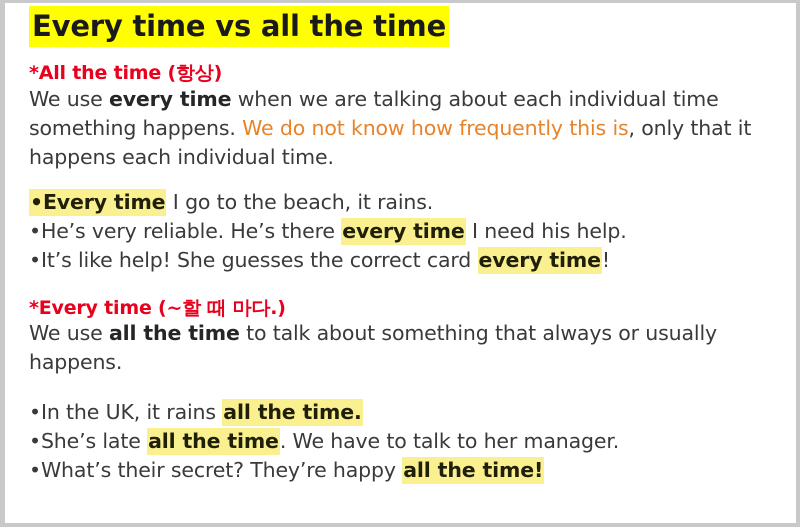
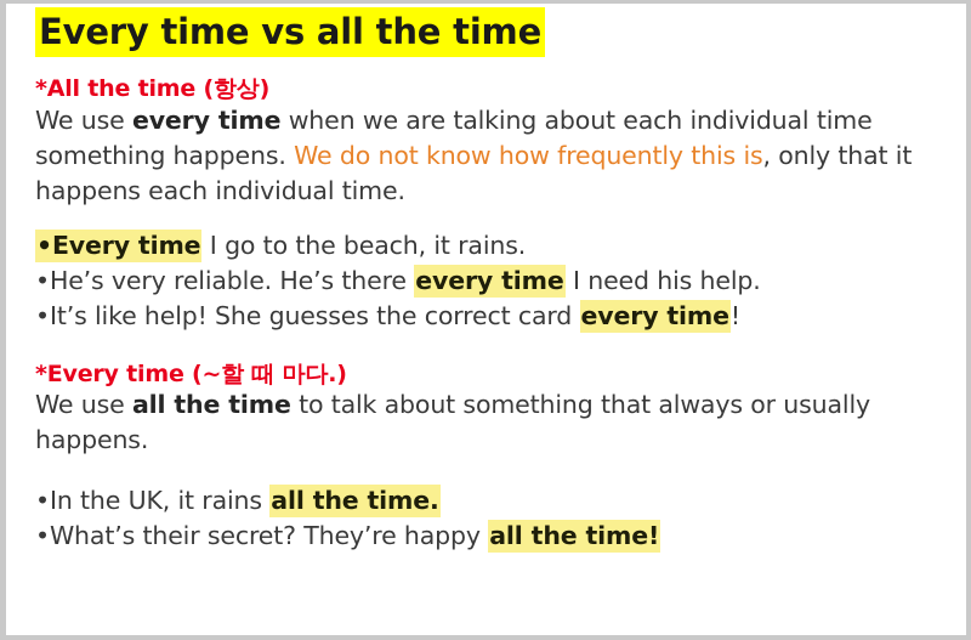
  Every time vs all the time
  *All the time (항상)
  We use every time when we are talking about each individual time something happens. We do not know how frequently this is, only that it happens each individual time.
  •Every time I go to the beach, it rains.
  •He’s very reliable. He’s there every time I need his help.
  •It’s like help! She guesses the correct card every time!
  *Every time (~할 때 마다.)
  We use all the time to talk about something that always or usually happens.
  •In the UK, it rains all the time.
- •She’s late all the time. We have to talk to her manager.
  •What’s their secret? They’re happy all the time!
